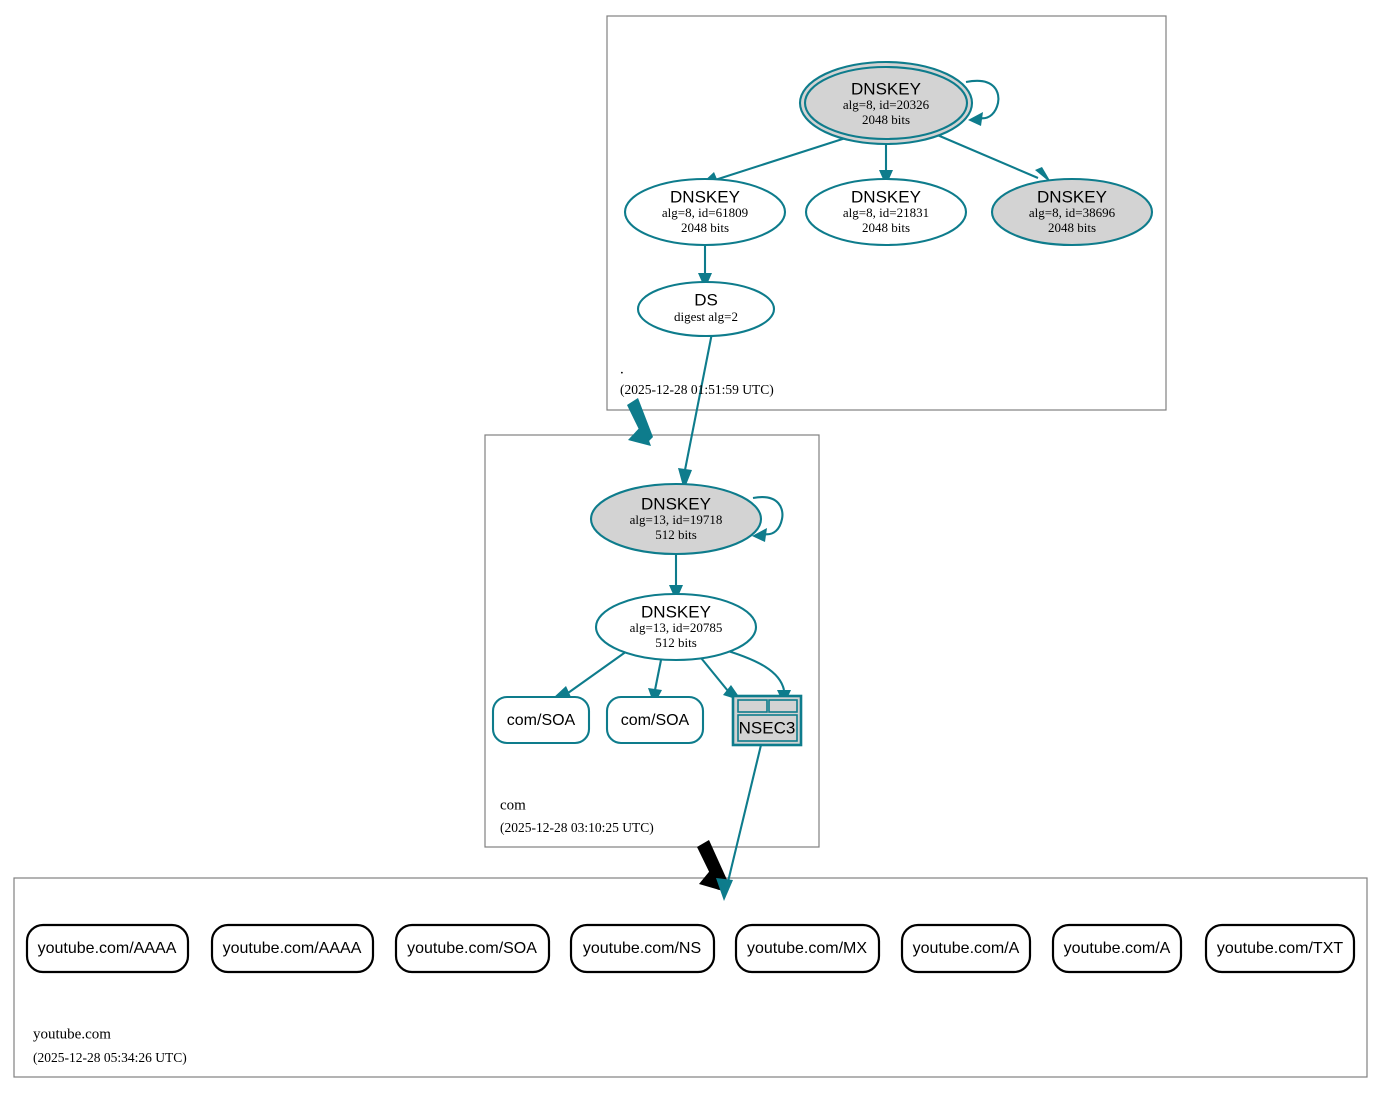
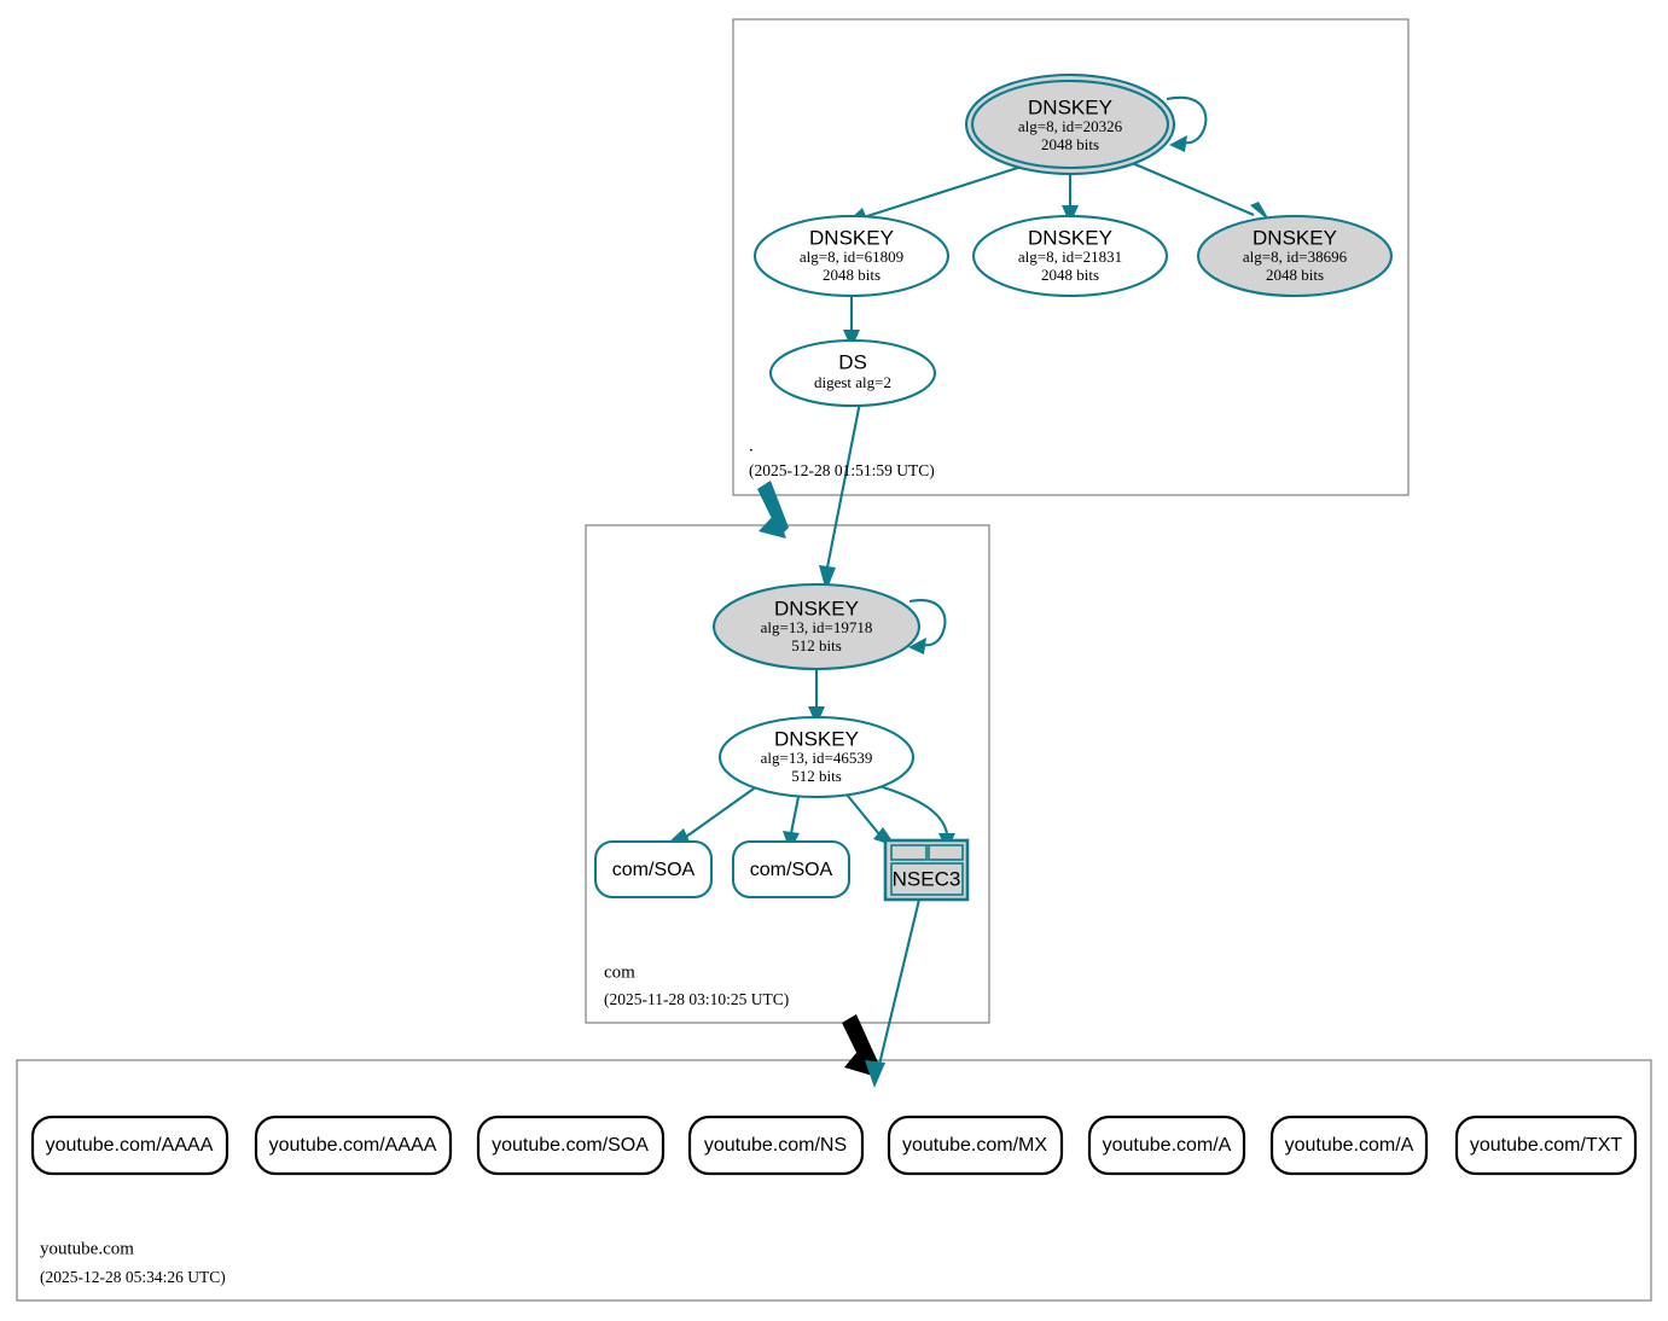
  DNSKEY
  alg=8, id=20326
  2048 bits
  DNSKEY
  alg=8, id=61809
  2048 bits
  DNSKEY
  alg=8, id=21831
  2048 bits
  DNSKEY
  alg=8, id=38696
  2048 bits
  DS
  digest alg=2
  .
  (2025-12-28 01:51:59 UTC)
  DNSKEY
  alg=13, id=19718
  512 bits
  DNSKEY
- alg=13, id=20785
+ alg=13, id=46539
  512 bits
  com/SOA
  com/SOA
  NSEC3
  com
- (2025-12-28 03:10:25 UTC)
+ (2025-11-28 03:10:25 UTC)
  youtube.com/AAAA
  youtube.com/AAAA
  youtube.com/SOA
  youtube.com/NS
  youtube.com/MX
  youtube.com/A
  youtube.com/A
  youtube.com/TXT
  youtube.com
  (2025-12-28 05:34:26 UTC)
